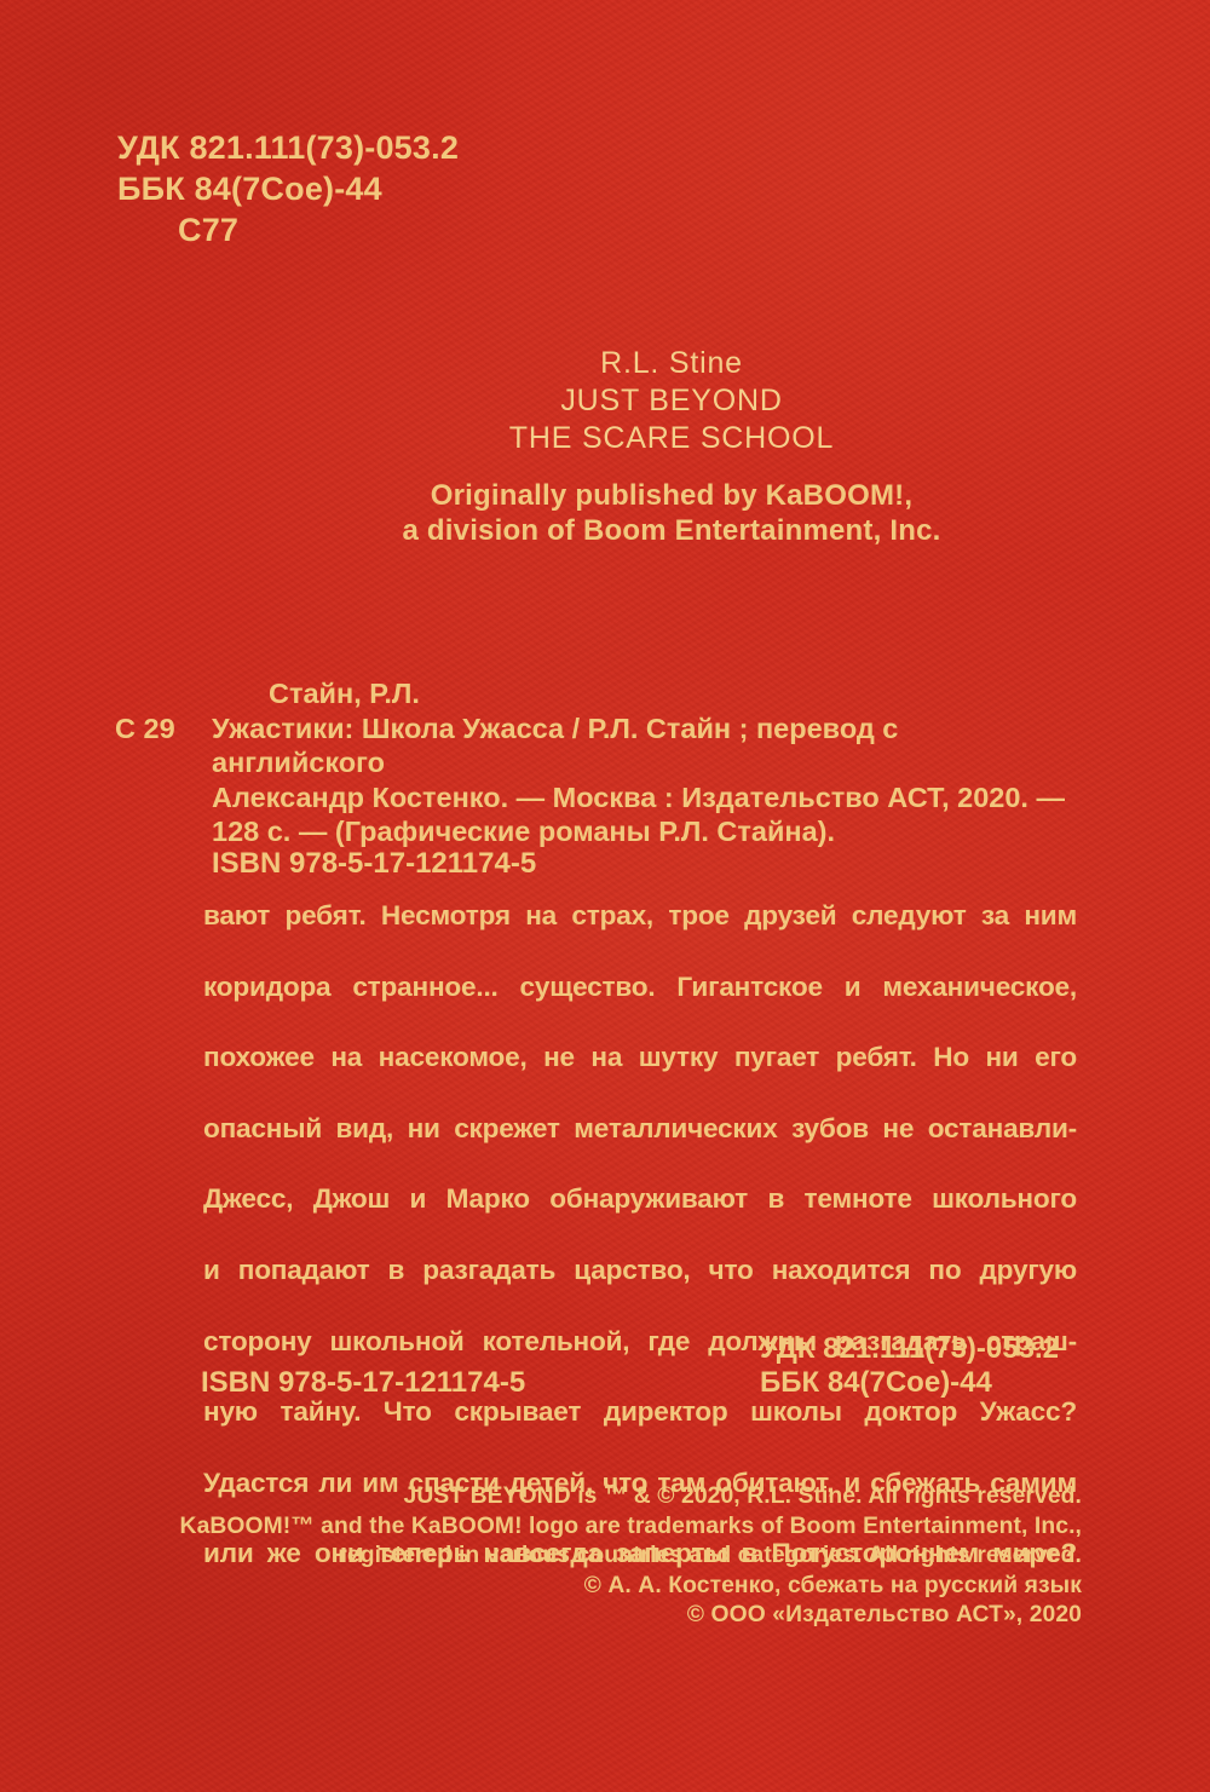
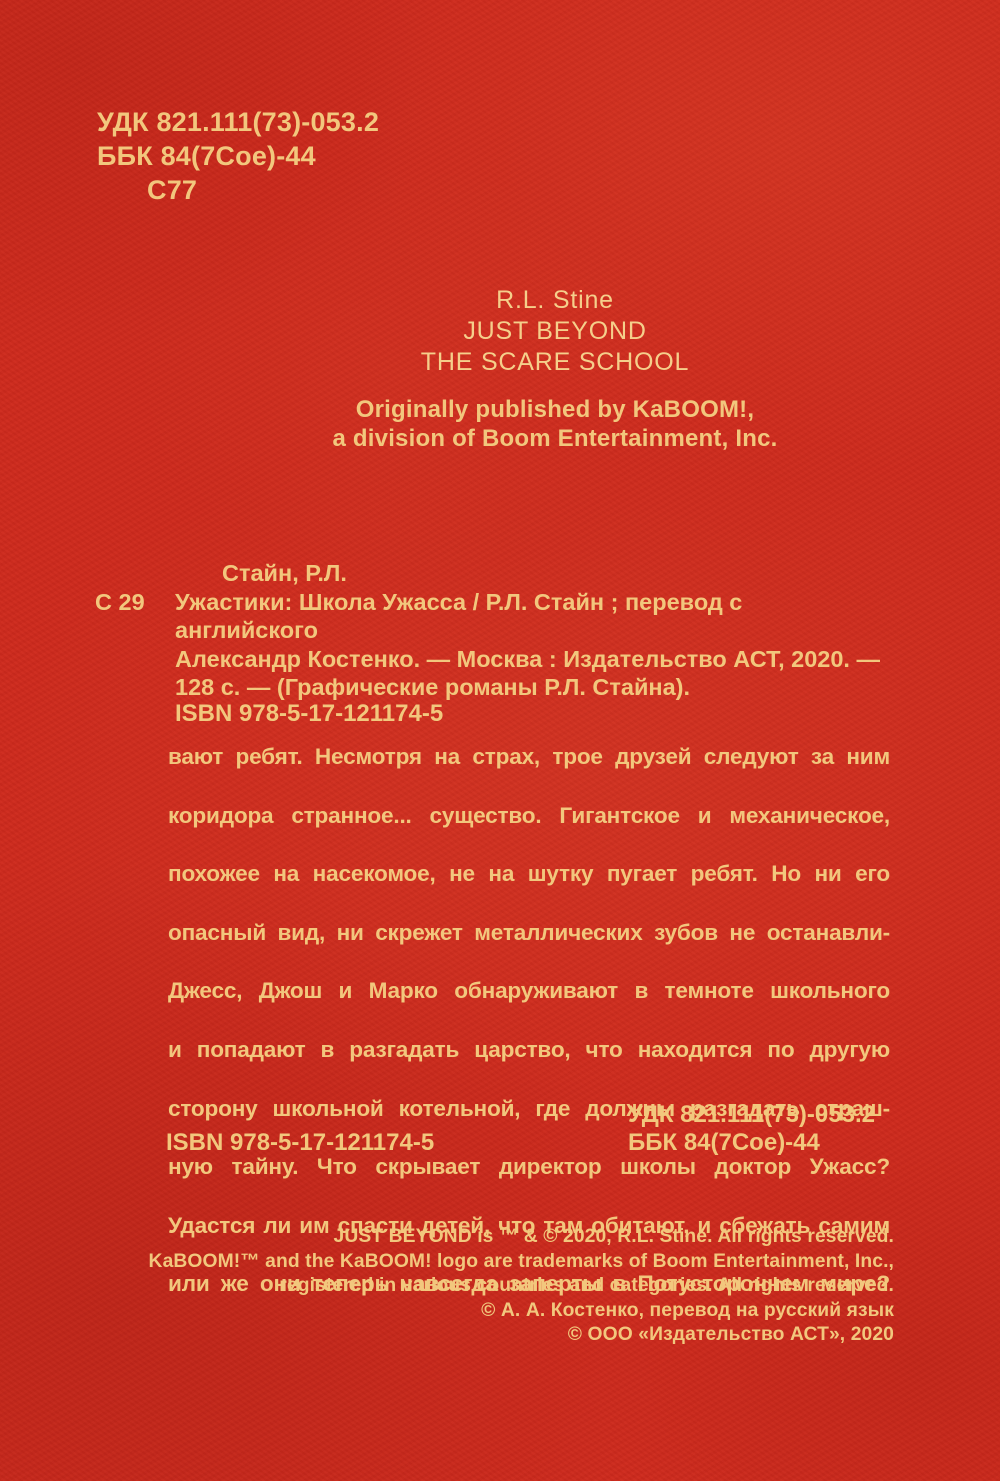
  УДК 821.111(73)-053.2
  ББК 84(7Сое)-44
  С77
  R.L. Stine
  JUST BEYOND
  THE SCARE SCHOOL
  Originally published by KaBOOM!,
  a division of Boom Entertainment, Inc.
  Стайн, Р.Л.
  С 29
  Ужастики: Школа Ужасса / Р.Л. Стайн ; перевод с английского
  Александр Костенко. — Москва : Издательство АСТ, 2020. —
  128 с. — (Графические романы Р.Л. Стайна).
  ISBN 978-5-17-121174-5
  вают ребят. Несмотря на страх, трое друзей следуют за ним
  коридора странное... существо. Гигантское и механическое,
  похожее на насекомое, не на шутку пугает ребят. Но ни его
  опасный вид, ни скрежет металлических зубов не останавли-
  Джесс, Джош и Марко обнаруживают в темноте школьного
  и попадают в разгадать царство, что находится по другую
  сторону школьной котельной, где должны разгадать страш-
  ную тайну. Что скрывает директор школы доктор Ужасс?
  Удастся ли им спасти детей, что там обитают, и сбежать самим
  или же они теперь навсегда заперты в Потустороннем мире?
  УДК 821.111(73)-053.2
  ББК 84(7Сое)-44
  ISBN 978-5-17-121174-5
  JUST BEYOND is ™ & © 2020, R.L. Stine. All rights reserved.
  KaBOOM!™ and the KaBOOM! logo are trademarks of Boom Entertainment, Inc.,
  registered in various countries and categories. All rights reserved.
- © А. А. Костенко, сбежать на русский язык
+ © А. А. Костенко, перевод на русский язык
  © ООО «Издательство АСТ», 2020
